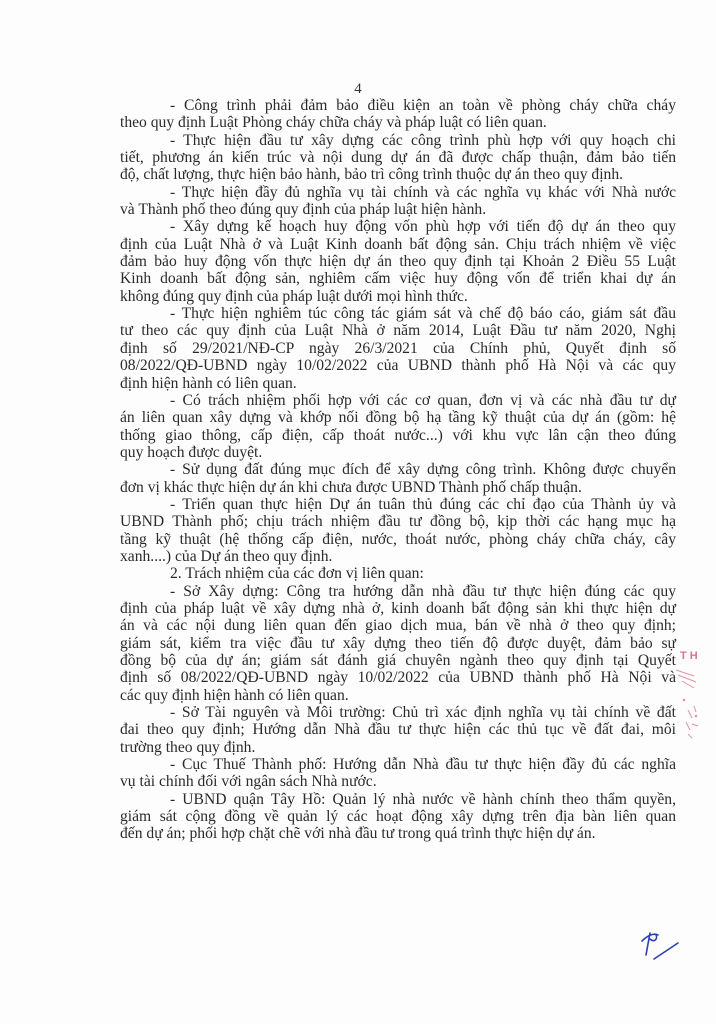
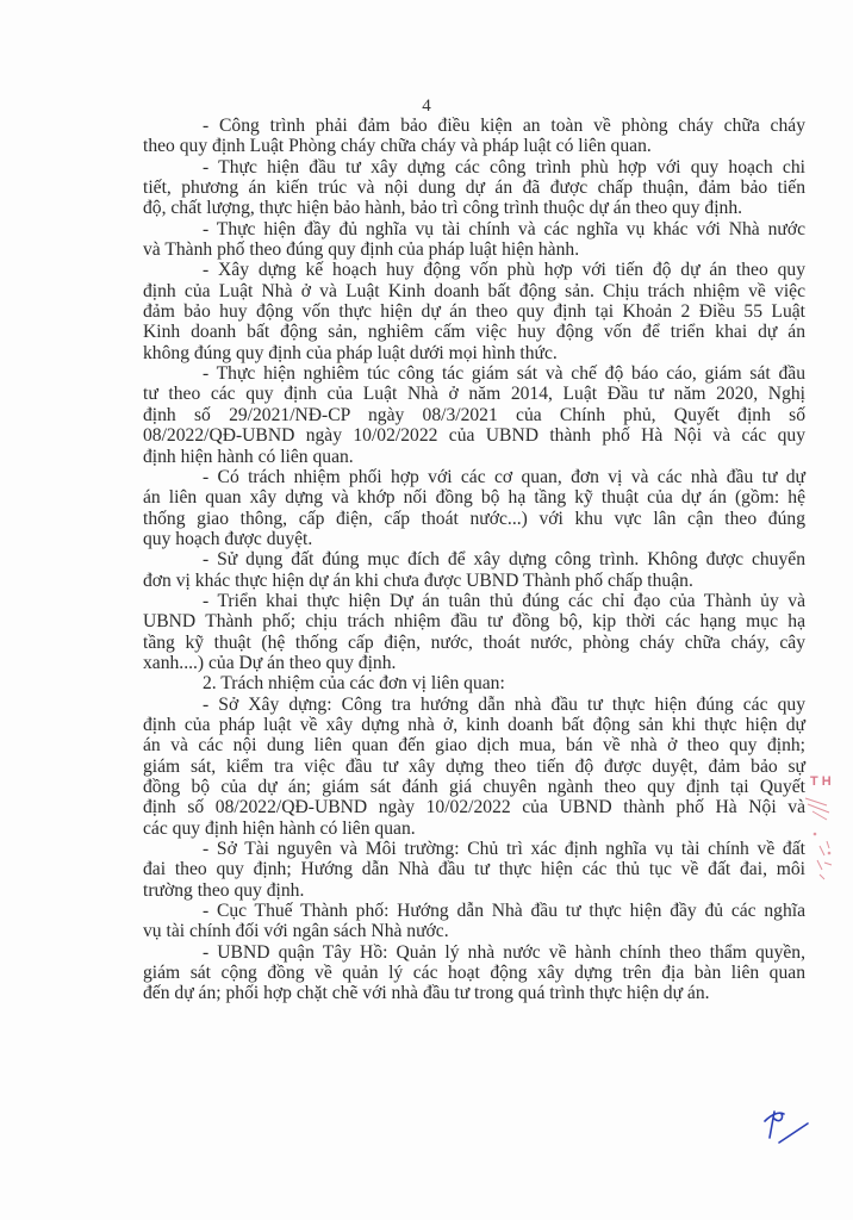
  4
  - Công trình phải đảm bảo điều kiện an toàn về phòng cháy chữa cháy
  theo quy định Luật Phòng cháy chữa cháy và pháp luật có liên quan.
  - Thực hiện đầu tư xây dựng các công trình phù hợp với quy hoạch chi
  tiết, phương án kiến trúc và nội dung dự án đã được chấp thuận, đảm bảo tiến
  độ, chất lượng, thực hiện bảo hành, bảo trì công trình thuộc dự án theo quy định.
  - Thực hiện đầy đủ nghĩa vụ tài chính và các nghĩa vụ khác với Nhà nước
  và Thành phố theo đúng quy định của pháp luật hiện hành.
  - Xây dựng kế hoạch huy động vốn phù hợp với tiến độ dự án theo quy
  định của Luật Nhà ở và Luật Kinh doanh bất động sản. Chịu trách nhiệm về việc
  đảm bảo huy động vốn thực hiện dự án theo quy định tại Khoản 2 Điều 55 Luật
  Kinh doanh bất động sản, nghiêm cấm việc huy động vốn để triển khai dự án
  không đúng quy định của pháp luật dưới mọi hình thức.
  - Thực hiện nghiêm túc công tác giám sát và chế độ báo cáo, giám sát đầu
  tư theo các quy định của Luật Nhà ở năm 2014, Luật Đầu tư năm 2020, Nghị
- định số 29/2021/NĐ-CP ngày 26/3/2021 của Chính phủ, Quyết định số
+ định số 29/2021/NĐ-CP ngày 08/3/2021 của Chính phủ, Quyết định số
  08/2022/QĐ-UBND ngày 10/02/2022 của UBND thành phố Hà Nội và các quy
  định hiện hành có liên quan.
  - Có trách nhiệm phối hợp với các cơ quan, đơn vị và các nhà đầu tư dự
  án liên quan xây dựng và khớp nối đồng bộ hạ tầng kỹ thuật của dự án (gồm: hệ
  thống giao thông, cấp điện, cấp thoát nước...) với khu vực lân cận theo đúng
  quy hoạch được duyệt.
  - Sử dụng đất đúng mục đích để xây dựng công trình. Không được chuyển
  đơn vị khác thực hiện dự án khi chưa được UBND Thành phố chấp thuận.
- - Triển quan thực hiện Dự án tuân thủ đúng các chỉ đạo của Thành ủy và
+ - Triển khai thực hiện Dự án tuân thủ đúng các chỉ đạo của Thành ủy và
  UBND Thành phố; chịu trách nhiệm đầu tư đồng bộ, kịp thời các hạng mục hạ
  tầng kỹ thuật (hệ thống cấp điện, nước, thoát nước, phòng cháy chữa cháy, cây
  xanh....) của Dự án theo quy định.
  2. Trách nhiệm của các đơn vị liên quan:
  - Sở Xây dựng: Công tra hướng dẫn nhà đầu tư thực hiện đúng các quy
  định của pháp luật về xây dựng nhà ở, kinh doanh bất động sản khi thực hiện dự
  án và các nội dung liên quan đến giao dịch mua, bán về nhà ở theo quy định;
  giám sát, kiểm tra việc đầu tư xây dựng theo tiến độ được duyệt, đảm bảo sự
  đồng bộ của dự án; giám sát đánh giá chuyên ngành theo quy định tại Quyết
  định số 08/2022/QĐ-UBND ngày 10/02/2022 của UBND thành phố Hà Nội và
  các quy định hiện hành có liên quan.
  - Sở Tài nguyên và Môi trường: Chủ trì xác định nghĩa vụ tài chính về đất
  đai theo quy định; Hướng dẫn Nhà đầu tư thực hiện các thủ tục về đất đai, môi
  trường theo quy định.
  - Cục Thuế Thành phố: Hướng dẫn Nhà đầu tư thực hiện đầy đủ các nghĩa
  vụ tài chính đối với ngân sách Nhà nước.
  - UBND quận Tây Hồ: Quản lý nhà nước về hành chính theo thẩm quyền,
  giám sát cộng đồng về quản lý các hoạt động xây dựng trên địa bàn liên quan
  đến dự án; phối hợp chặt chẽ với nhà đầu tư trong quá trình thực hiện dự án.
  TH
